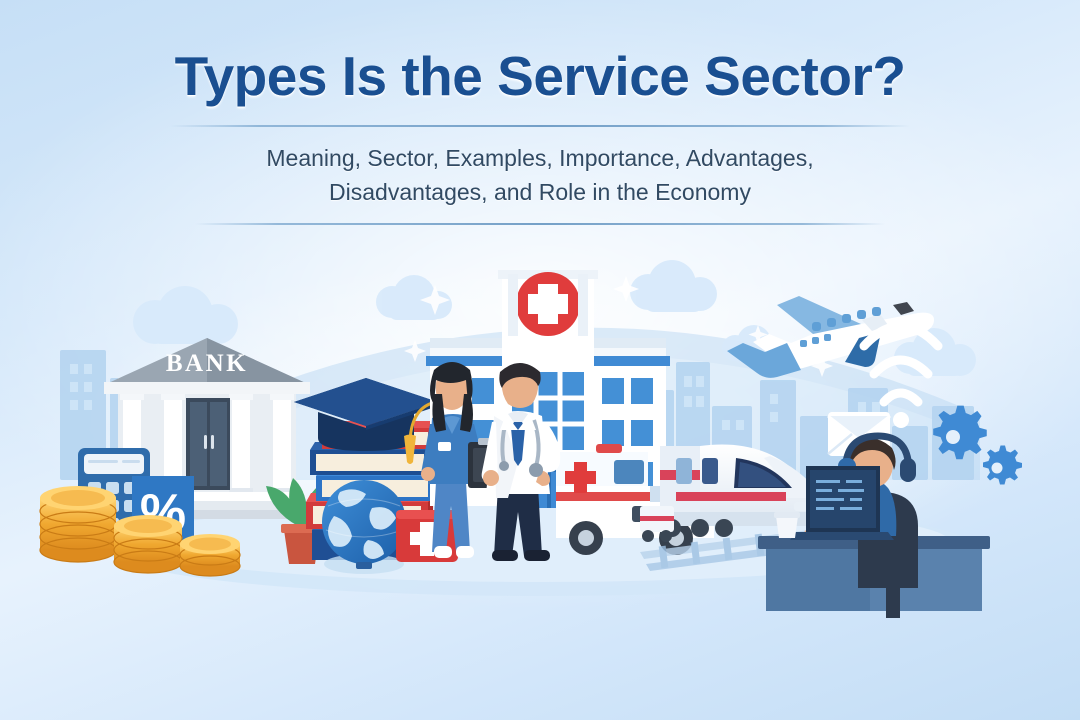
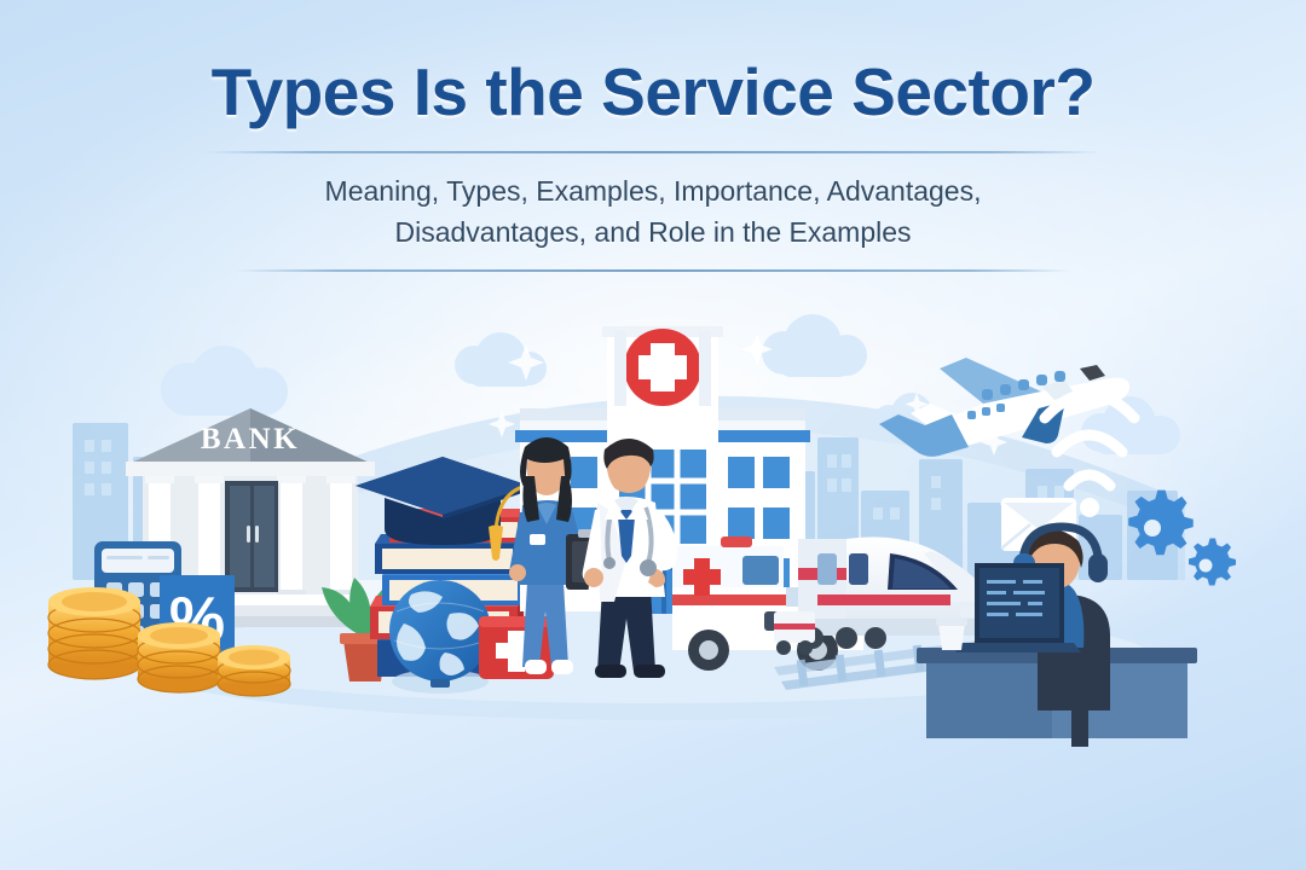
  Types Is the Service Sector?
- Meaning, Sector, Examples, Importance, Advantages,
+ Meaning, Types, Examples, Importance, Advantages,
- Disadvantages, and Role in the Economy
+ Disadvantages, and Role in the Examples
  BANK
  %
